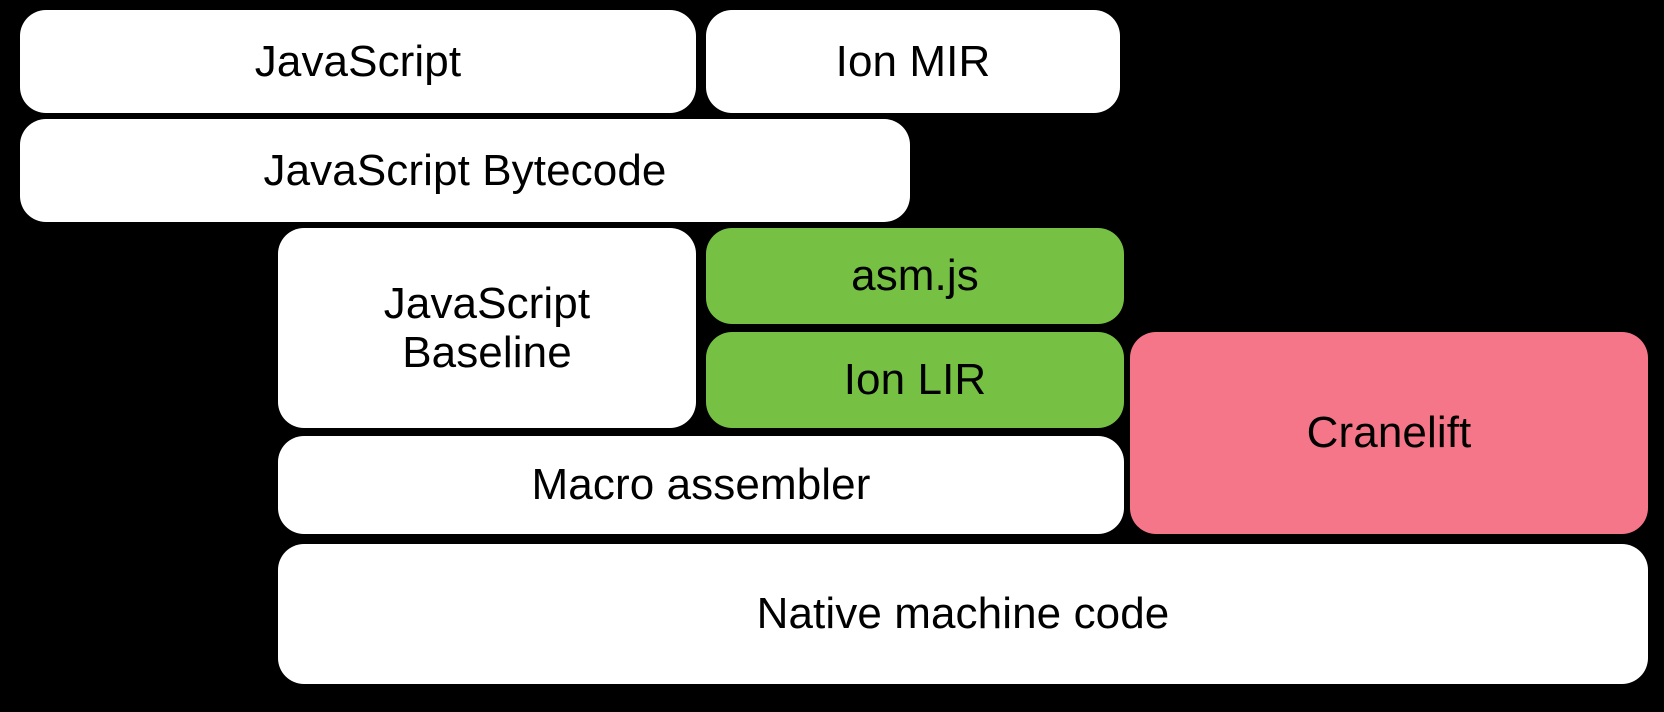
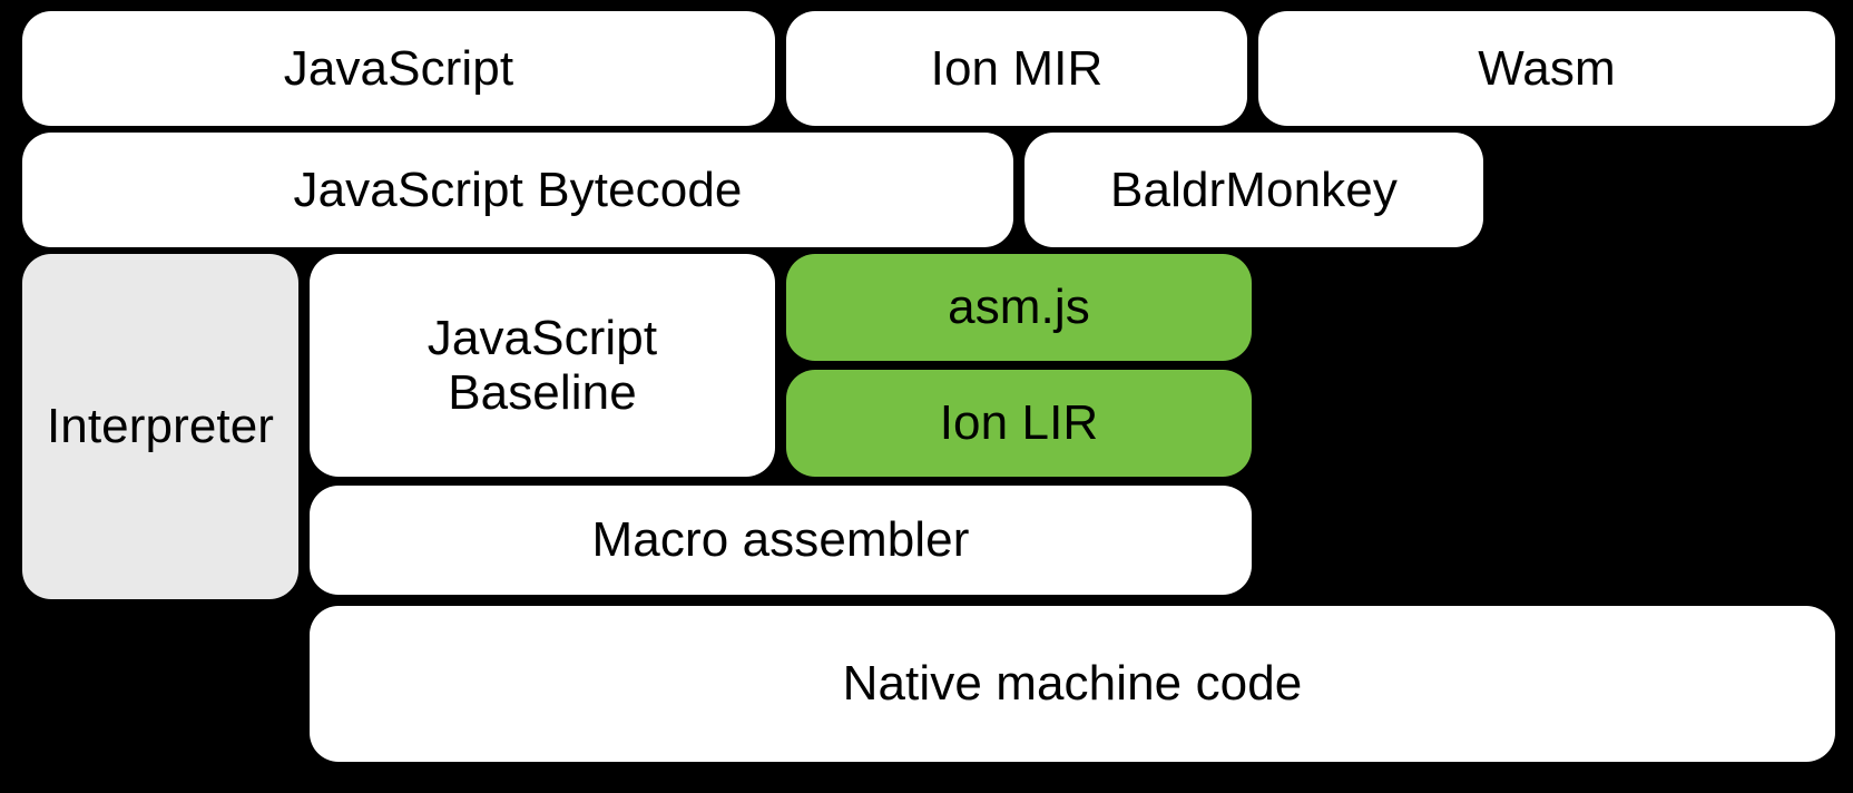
  JavaScript
  Ion MIR
+ Wasm
  JavaScript Bytecode
+ BaldrMonkey
+ Interpreter
  JavaScript
  Baseline
  asm.js
  Ion LIR
- Cranelift
  Macro assembler
  Native machine code
